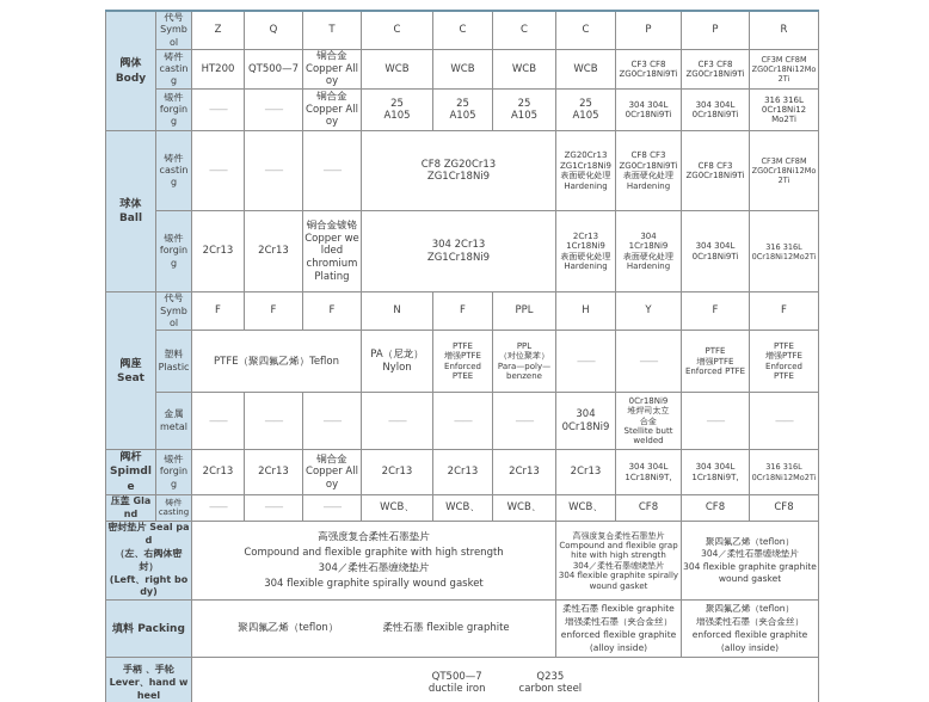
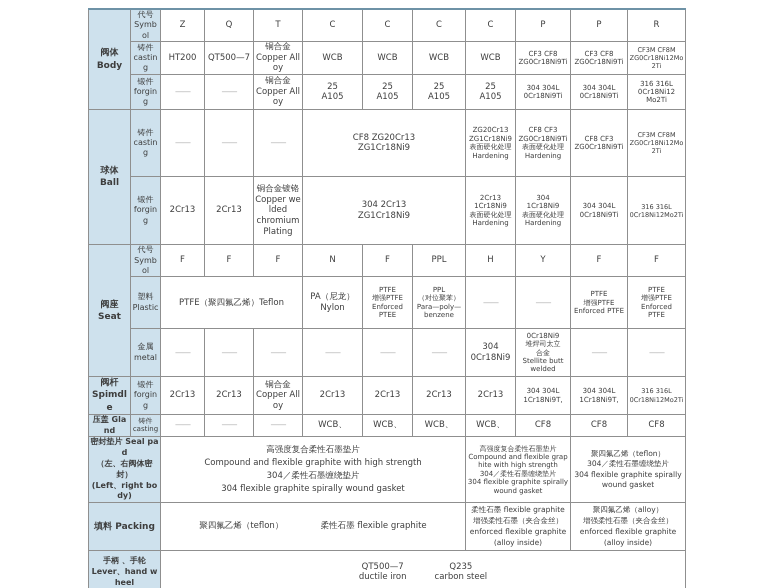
  阀体 Body	代号 Symbol	Z	Q	T	C	C	C	C	P	P	R
  铸件 casting	HT200	QT500—7	铜合金 Copper Alloy	WCB	WCB	WCB	WCB	CF3 CF8 ZG0Cr18Ni9Ti	CF3 CF8 ZG0Cr18Ni9Ti	CF3M CF8M ZG0Cr18Ni12Mo2Ti
  锻件 forging	——	——	铜合金 Copper Alloy	25 A105	25 A105	25 A105	25 A105	304 304L 0Cr18Ni9Ti	304 304L 0Cr18Ni9Ti	316 316L 0Cr18Ni12 Mo2Ti
  球体 Ball	铸件 casting	——	——	——	CF8 ZG20Cr13 ZG1Cr18Ni9	ZG20Cr13 ZG1Cr18Ni9 表面硬化处理 Hardening	CF8 CF3 ZG0Cr18Ni9Ti 表面硬化处理 Hardening	CF8 CF3 ZG0Cr18Ni9Ti	CF3M CF8M ZG0Cr18Ni12Mo2Ti
  锻件 forging	2Cr13	2Cr13	铜合金镀铬 Copper welded chromium Plating	304 2Cr13 ZG1Cr18Ni9	2Cr13 1Cr18Ni9 表面硬化处理 Hardening	304 1Cr18Ni9 表面硬化处理 Hardening	304 304L 0Cr18Ni9Ti	316 316L 0Cr18Ni12Mo2Ti
  阀座 Seat	代号 Symbol	F	F	F	N	F	PPL	H	Y	F	F
  塑料 Plastic	PTFE（聚四氟乙烯）Teflon	PA（尼龙） Nylon	PTFE 增强PTFE Enforced PTEE	PPL （对位聚苯） Para—poly— benzene	——	——	PTFE 增强PTFE Enforced PTFE	PTFE 增强PTFE Enforced PTFE
  金属 metal	——	——	——	——	——	——	304 0Cr18Ni9	0Cr18Ni9 堆焊司太立 合金 Stellite butt welded	——	——
  阀杆 Spimdle	锻件 forging	2Cr13	2Cr13	铜合金 Copper Alloy	2Cr13	2Cr13	2Cr13	2Cr13	304 304L 1Cr18Ni9T,	304 304L 1Cr18Ni9T,	316 316L 0Cr18Ni12Mo2Ti
  压盖 Gland	铸件 casting	——	——	——	WCB、	WCB、	WCB、	WCB、	CF8	CF8	CF8
- 密封垫片 Seal pad （左、右阀体密封） (Left、right body)	高强度复合柔性石墨垫片 Compound and flexible graphite with high strength 304／柔性石墨缠绕垫片 304 flexible graphite spirally wound gasket	高强度复合柔性石墨垫片 Compound and flexible graphite with high strength 304／柔性石墨缠绕垫片 304 flexible graphite spirally wound gasket	聚四氟乙烯（teflon） 304／柔性石墨缠绕垫片 304 flexible graphite graphite wound gasket
+ 密封垫片 Seal pad （左、右阀体密封） (Left、right body)	高强度复合柔性石墨垫片 Compound and flexible graphite with high strength 304／柔性石墨缠绕垫片 304 flexible graphite spirally wound gasket	高强度复合柔性石墨垫片 Compound and flexible graphite with high strength 304／柔性石墨缠绕垫片 304 flexible graphite spirally wound gasket	聚四氟乙烯（teflon） 304／柔性石墨缠绕垫片 304 flexible graphite spirally wound gasket
- 填料 Packing	聚四氟乙烯（teflon） 柔性石墨 flexible graphite	柔性石墨 flexible graphite 增强柔性石墨（夹合金丝） enforced flexible graphite (alloy inside)	聚四氟乙烯（teflon） 增强柔性石墨（夹合金丝） enforced flexible graphite (alloy inside)
+ 填料 Packing	聚四氟乙烯（teflon） 柔性石墨 flexible graphite	柔性石墨 flexible graphite 增强柔性石墨（夹合金丝） enforced flexible graphite (alloy inside)	聚四氟乙烯（alloy） 增强柔性石墨（夹合金丝） enforced flexible graphite (alloy inside)
  手柄 、手轮 Lever、hand wheel	QT500—7 ductile iron Q235 carbon steel
